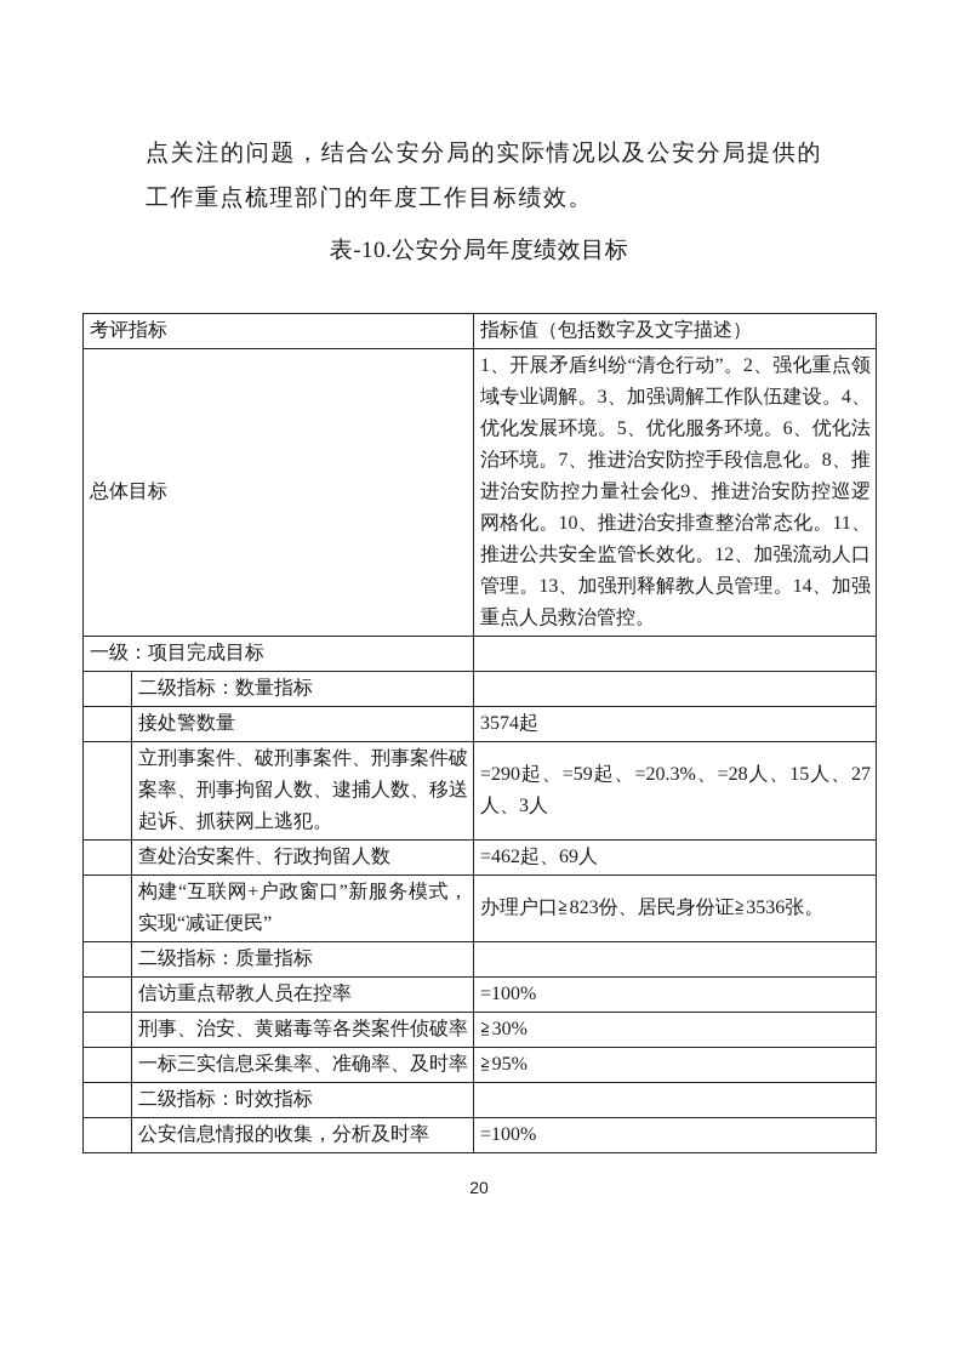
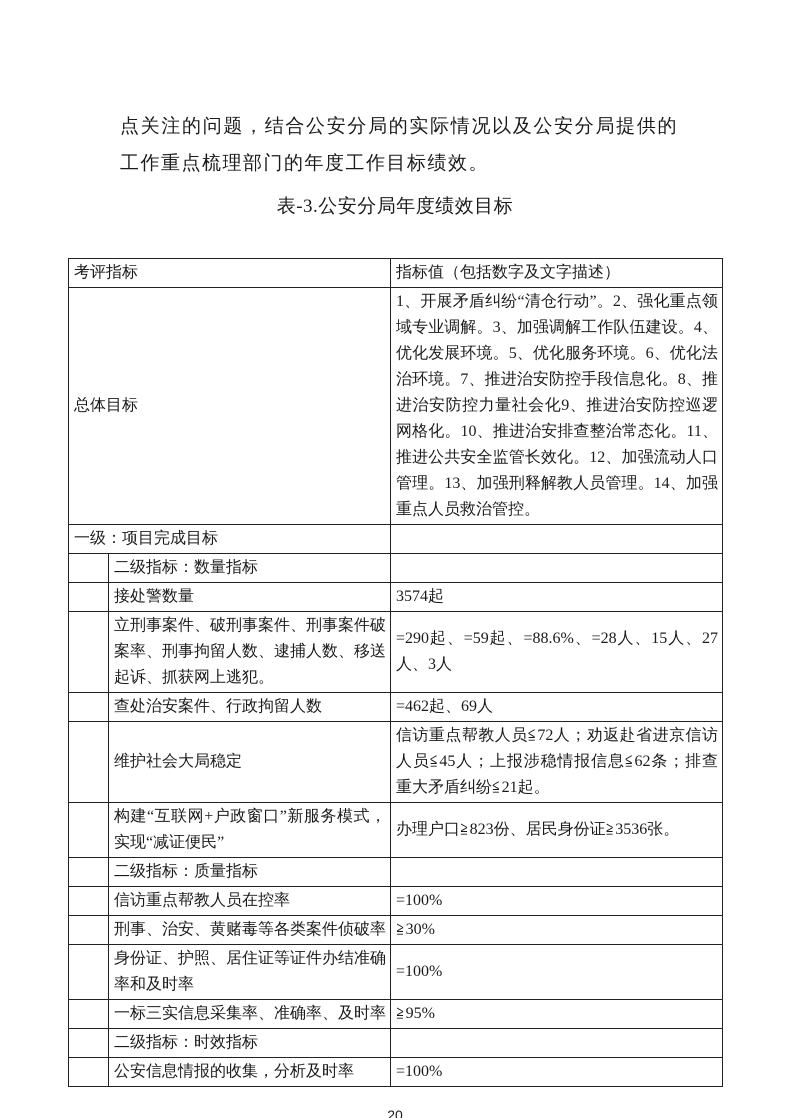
  点关注的问题，结合公安分局的实际情况以及公安分局提供的工作重点梳理部门的年度工作目标绩效。
- 表-10.公安分局年度绩效目标
+ 表-3.公安分局年度绩效目标
  考评指标	指标值（包括数字及文字描述）
  总体目标	1、开展矛盾纠纷“清仓行动”。2、强化重点领域专业调解。3、加强调解工作队伍建设。4、优化发展环境。5、优化服务环境。6、优化法治环境。7、推进治安防控手段信息化。8、推进治安防控力量社会化9、推进治安防控巡逻网格化。10、推进治安排查整治常态化。11、推进公共安全监管长效化。12、加强流动人口管理。13、加强刑释解教人员管理。14、加强重点人员救治管控。
  一级：项目完成目标
  	二级指标：数量指标
  	接处警数量	3574起
- 	立刑事案件、破刑事案件、刑事案件破案率、刑事拘留人数、逮捕人数、移送起诉、抓获网上逃犯。	=290起、=59起、=20.3%、=28人、15人、27人、3人
+ 	立刑事案件、破刑事案件、刑事案件破案率、刑事拘留人数、逮捕人数、移送起诉、抓获网上逃犯。	=290起、=59起、=88.6%、=28人、15人、27人、3人
  	查处治安案件、行政拘留人数	=462起、69人
+ 	维护社会大局稳定	信访重点帮教人员≦72人；劝返赴省进京信访人员≦45人；上报涉稳情报信息≦62条；排查重大矛盾纠纷≦21起。
  	构建“互联网+户政窗口”新服务模式，实现“减证便民”	办理户口≧823份、居民身份证≧3536张。
  	二级指标：质量指标
  	信访重点帮教人员在控率	=100%
  	刑事、治安、黄赌毒等各类案件侦破率	≧30%
+ 	身份证、护照、居住证等证件办结准确率和及时率	=100%
  	一标三实信息采集率、准确率、及时率	≧95%
  	二级指标：时效指标
  	公安信息情报的收集，分析及时率	=100%
  20
